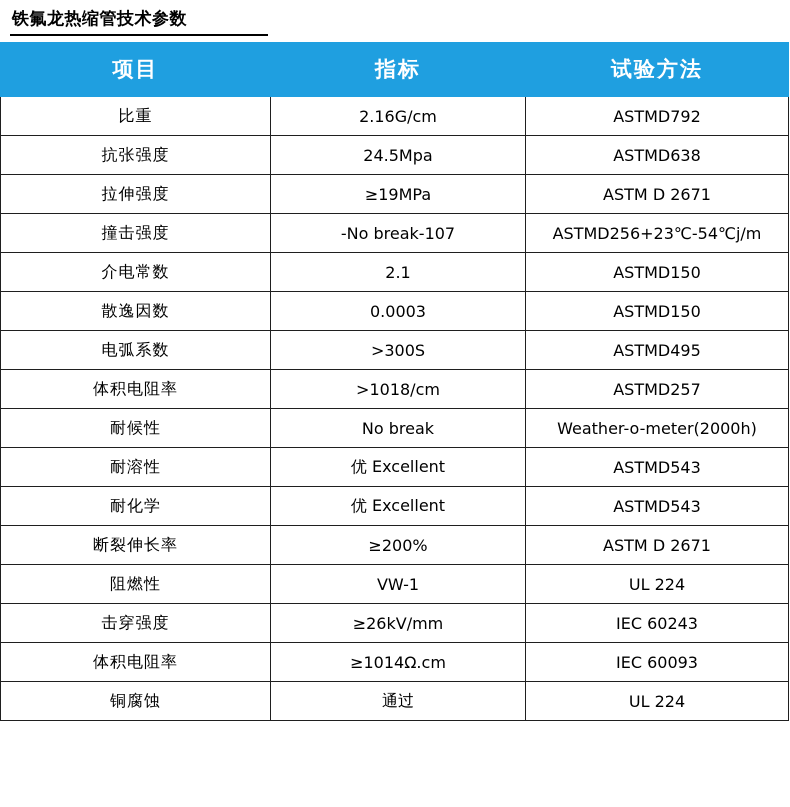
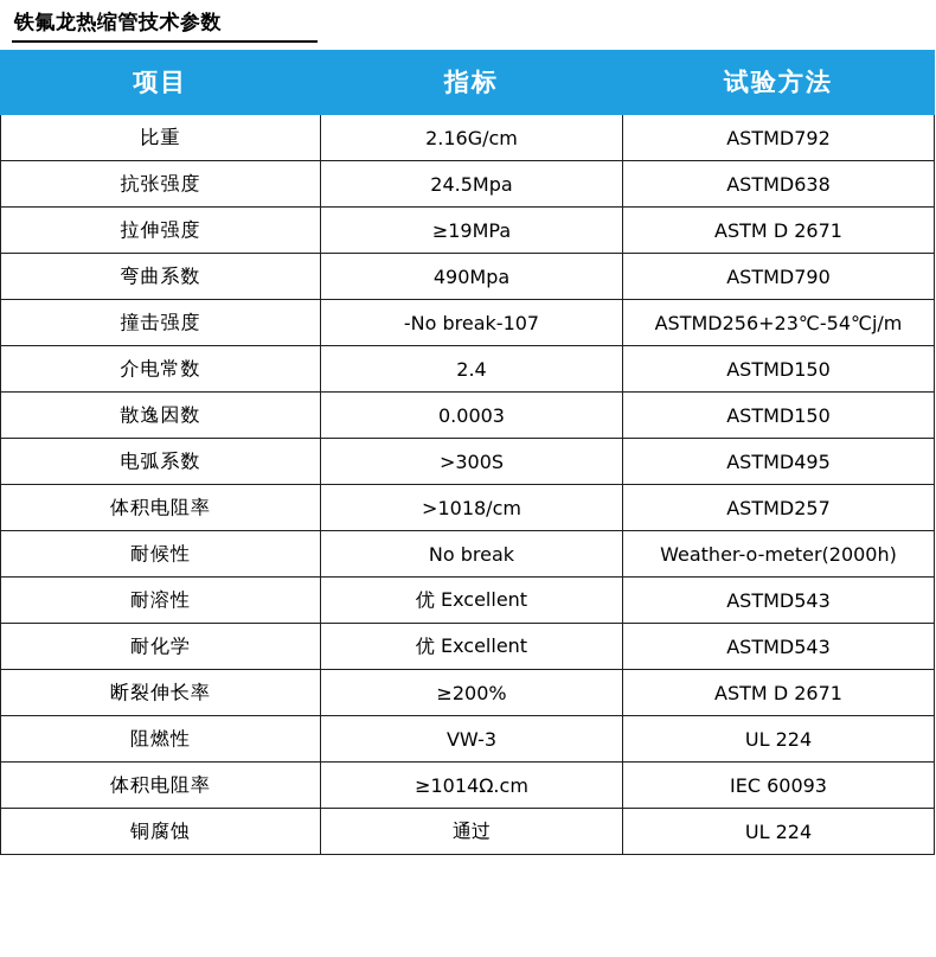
  铁氟龙热缩管技术参数
  项目	指标	试验方法
  比重	2.16G/cm	ASTMD792
  抗张强度	24.5Mpa	ASTMD638
  拉伸强度	≥19MPa	ASTM D 2671
+ 弯曲系数	490Mpa	ASTMD790
  撞击强度	-No break-107	ASTMD256+23℃-54℃j/m
- 介电常数	2.1	ASTMD150
+ 介电常数	2.4	ASTMD150
  散逸因数	0.0003	ASTMD150
  电弧系数	>300S	ASTMD495
  体积电阻率	>1018/cm	ASTMD257
  耐候性	No break	Weather-o-meter(2000h)
  耐溶性	优 Excellent	ASTMD543
  耐化学	优 Excellent	ASTMD543
  断裂伸长率	≥200%	ASTM D 2671
- 阻燃性	VW-1	UL 224
+ 阻燃性	VW-3	UL 224
- 击穿强度	≥26kV/mm	IEC 60243
  体积电阻率	≥1014Ω.cm	IEC 60093
  铜腐蚀	通过	UL 224
